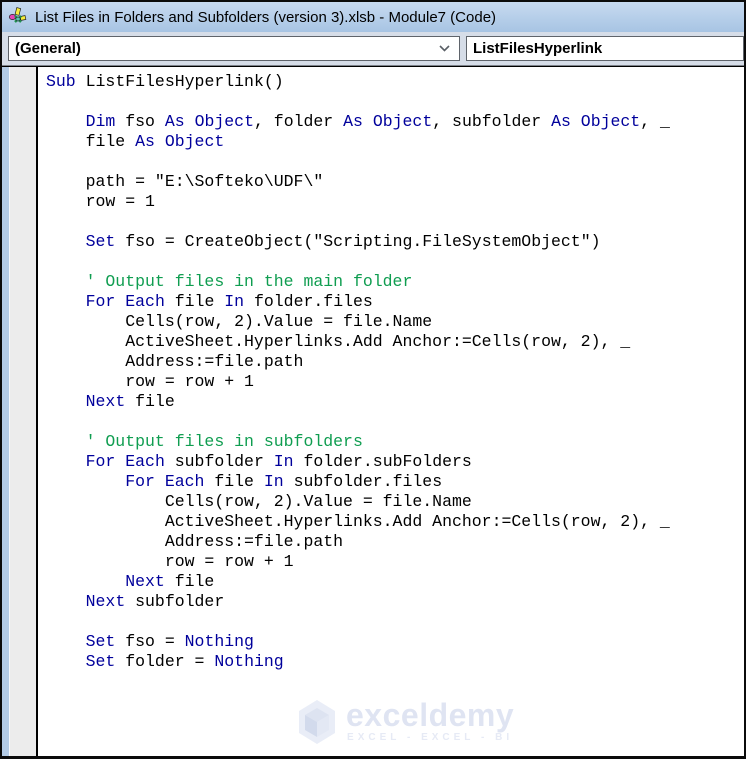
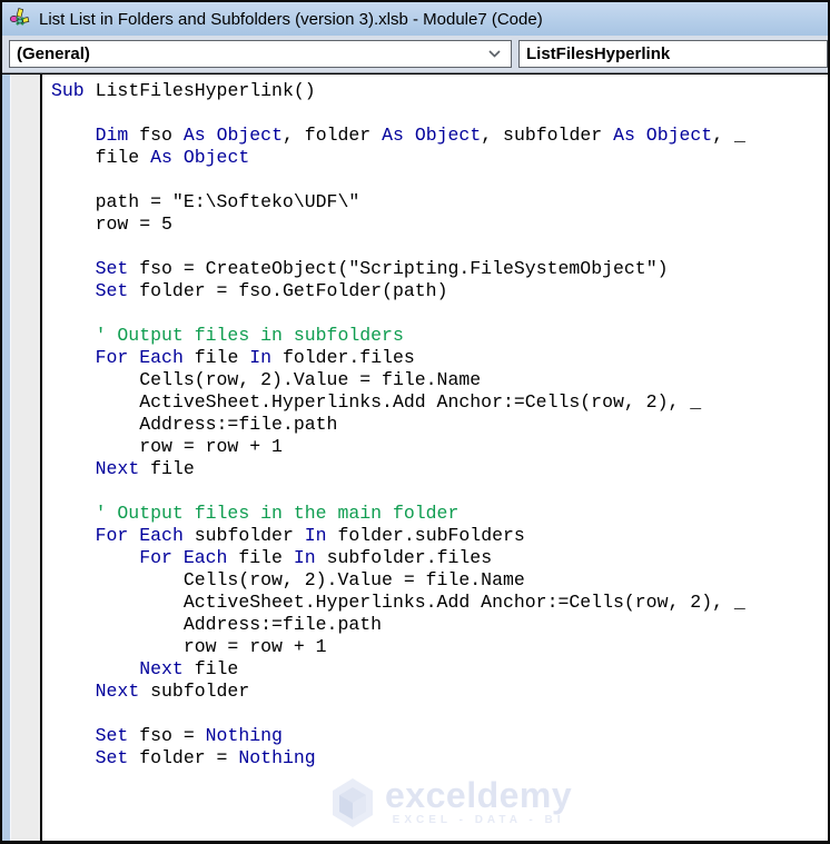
- List Files in Folders and Subfolders (version 3).xlsb - Module7 (Code)
+ List List in Folders and Subfolders (version 3).xlsb - Module7 (Code)
  (General)
  ListFilesHyperlink
  exceldemy
- EXCEL - EXCEL - BI
+ EXCEL - DATA - BI
  Sub ListFilesHyperlink()
  Dim fso As Object, folder As Object, subfolder As Object, _
  file As Object
  path = "E:\Softeko\UDF\"
- row = 1
+ row = 5
  Set fso = CreateObject("Scripting.FileSystemObject")
+ Set folder = fso.GetFolder(path)
- ' Output files in the main folder
+ ' Output files in subfolders
  For Each file In folder.files
  Cells(row, 2).Value = file.Name
  ActiveSheet.Hyperlinks.Add Anchor:=Cells(row, 2), _
  Address:=file.path
  row = row + 1
  Next file
- ' Output files in subfolders
+ ' Output files in the main folder
  For Each subfolder In folder.subFolders
  For Each file In subfolder.files
  Cells(row, 2).Value = file.Name
  ActiveSheet.Hyperlinks.Add Anchor:=Cells(row, 2), _
  Address:=file.path
  row = row + 1
  Next file
  Next subfolder
  Set fso = Nothing
  Set folder = Nothing
